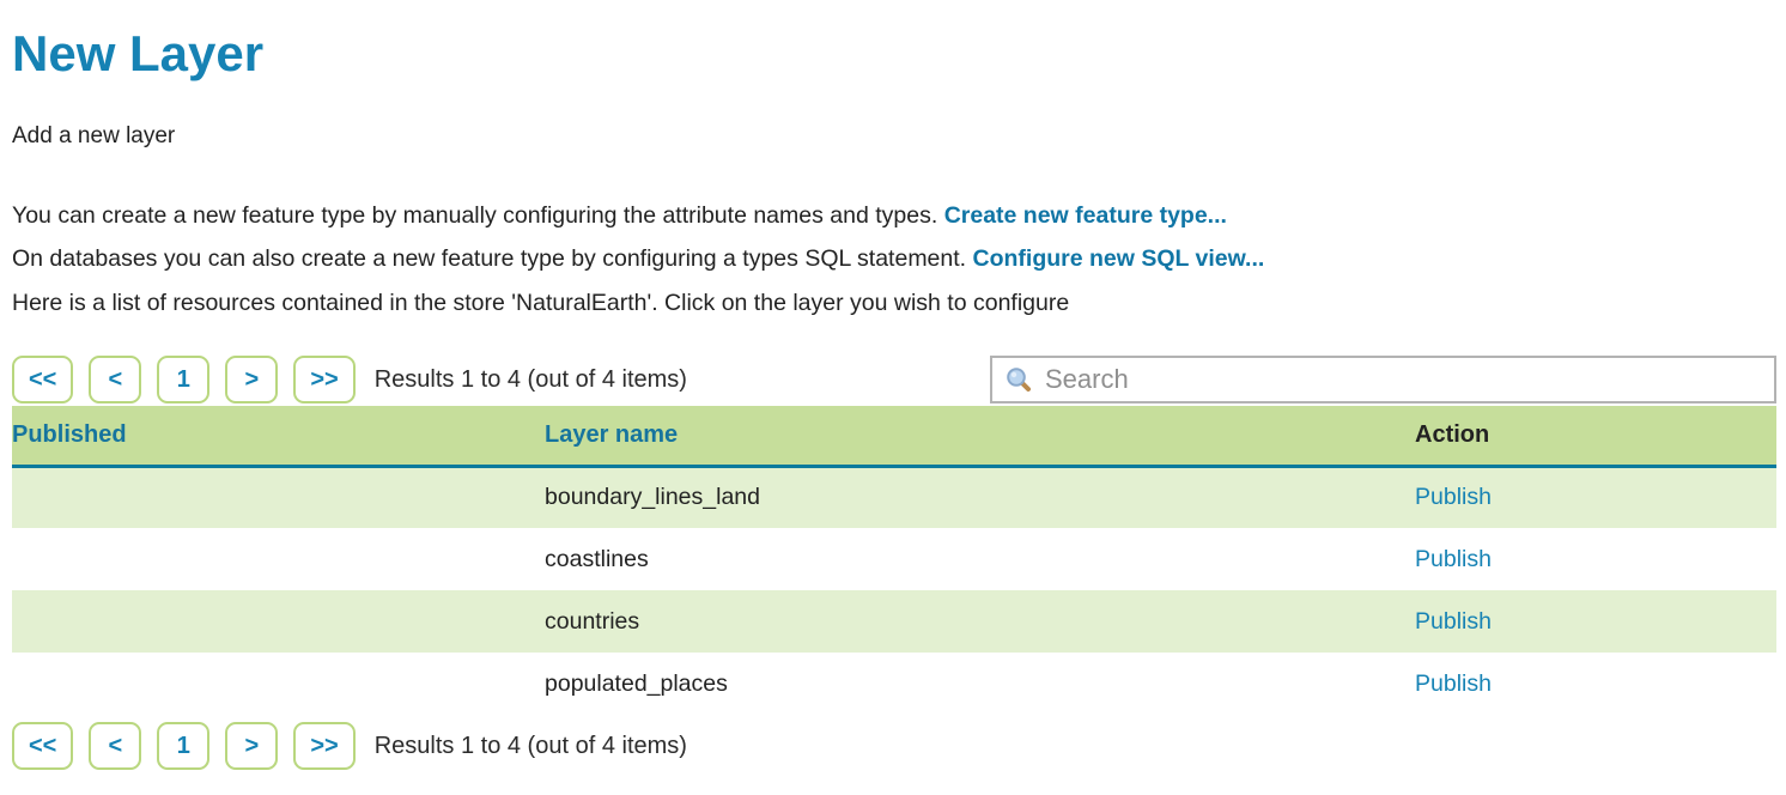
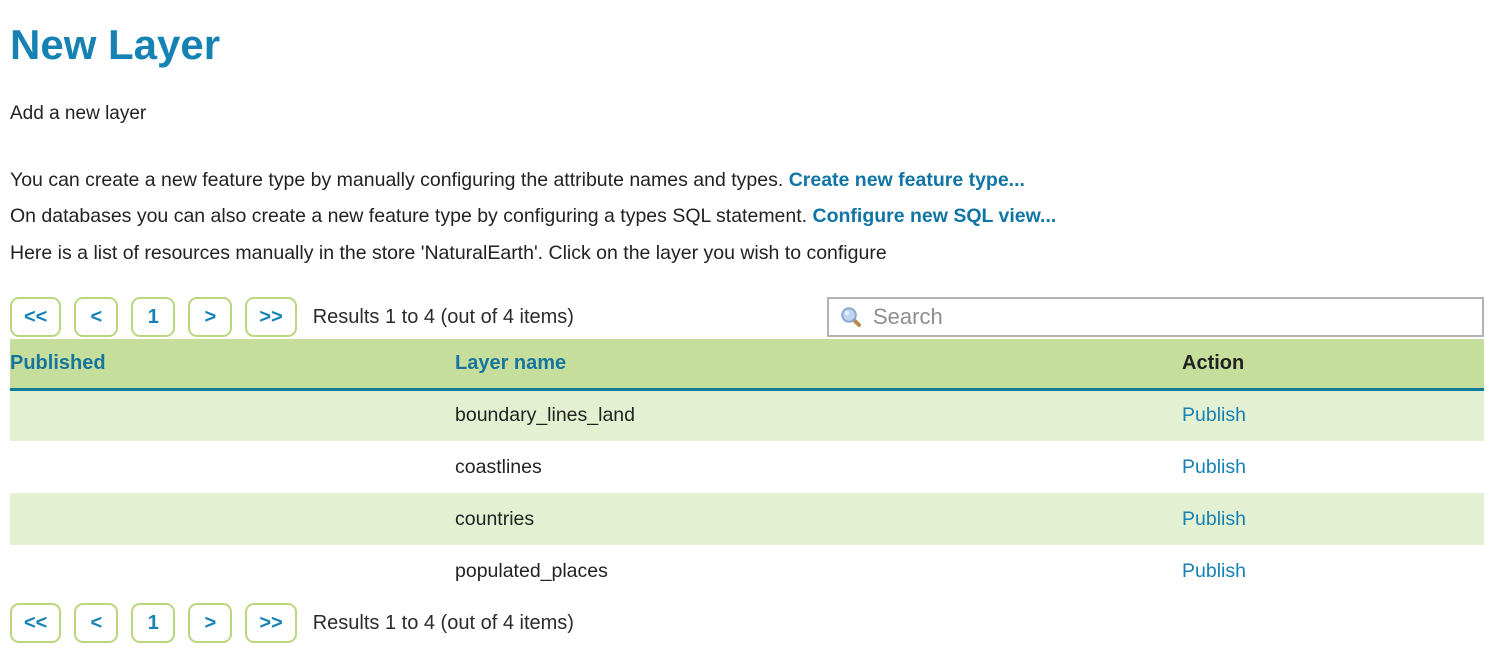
  New Layer
  Add a new layer
  You can create a new feature type by manually configuring the attribute names and types. Create new feature type...
  On databases you can also create a new feature type by configuring a types SQL statement. Configure new SQL view...
- Here is a list of resources contained in the store 'NaturalEarth'. Click on the layer you wish to configure
+ Here is a list of resources manually in the store 'NaturalEarth'. Click on the layer you wish to configure
  <<
  <
  1
  >
  >>
  Results 1 to 4 (out of 4 items)
  Search
  Published	Layer name	Action
  	boundary_lines_land	Publish
  	coastlines	Publish
  	countries	Publish
  	populated_places	Publish
  <<
  <
  1
  >
  >>
  Results 1 to 4 (out of 4 items)
